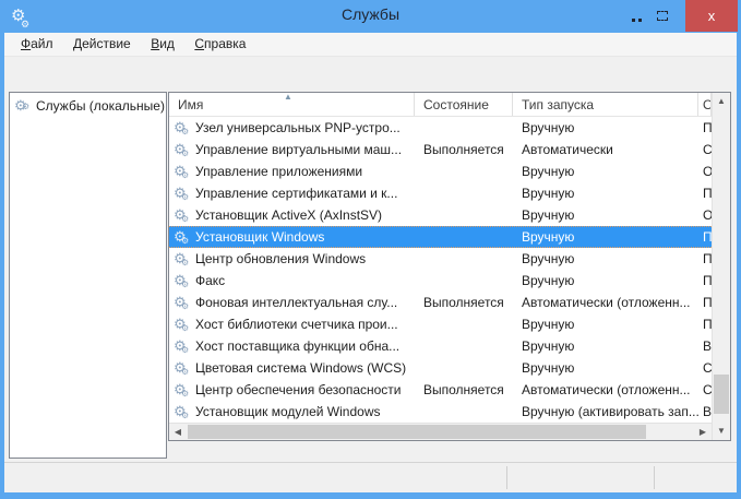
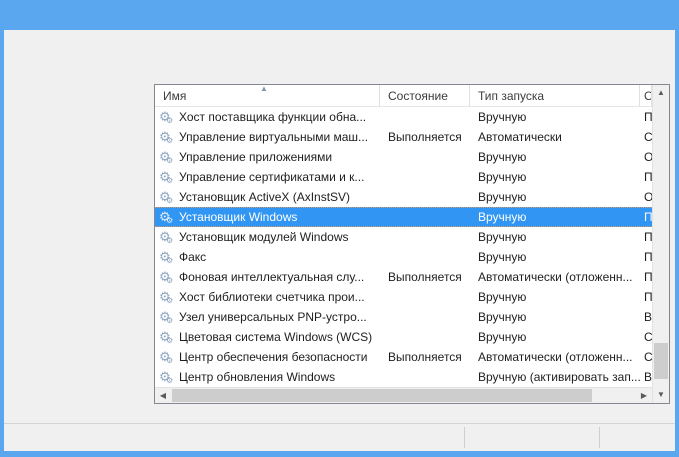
- ⚙
- Службы
- x
- Файл Действие Вид Справка
- ⚙ Службы (локальные)
  Имя
  ▲
  Состояние Тип запуска О
- ⚙ Узел универсальных PNP-устро... Вручную П
+ ⚙ Хост поставщика функции обна... Вручную П
  ⚙ Управление виртуальными маш... Выполняется Автоматически С
  ⚙ Управление сертификатами и к... Вручную П
  ⚙ Установщик ActiveX (AxInstSV) Вручную О
  ⚙ Установщик Windows Вручную П
- ⚙ Центр обновления Windows Вручную П
+ ⚙ Установщик модулей Windows Вручную П
  ⚙ Фоновая интеллектуальная слу... Выполняется Автоматически (отложенн... П
  ⚙ Хост библиотеки счетчика прои... Вручную П
- ⚙ Хост поставщика функции обна... Вручную В
+ ⚙ Узел универсальных PNP-устро... Вручную В
  ⚙ Цветовая система Windows (WCS) Вручную С
  ⚙ Центр обеспечения безопасности Выполняется Автоматически (отложенн... С
- ⚙ Установщик модулей Windows Вручную (активировать зап... В
+ ⚙ Центр обновления Windows Вручную (активировать зап... В
  ▲
  ▼
  ◀
  ▶
